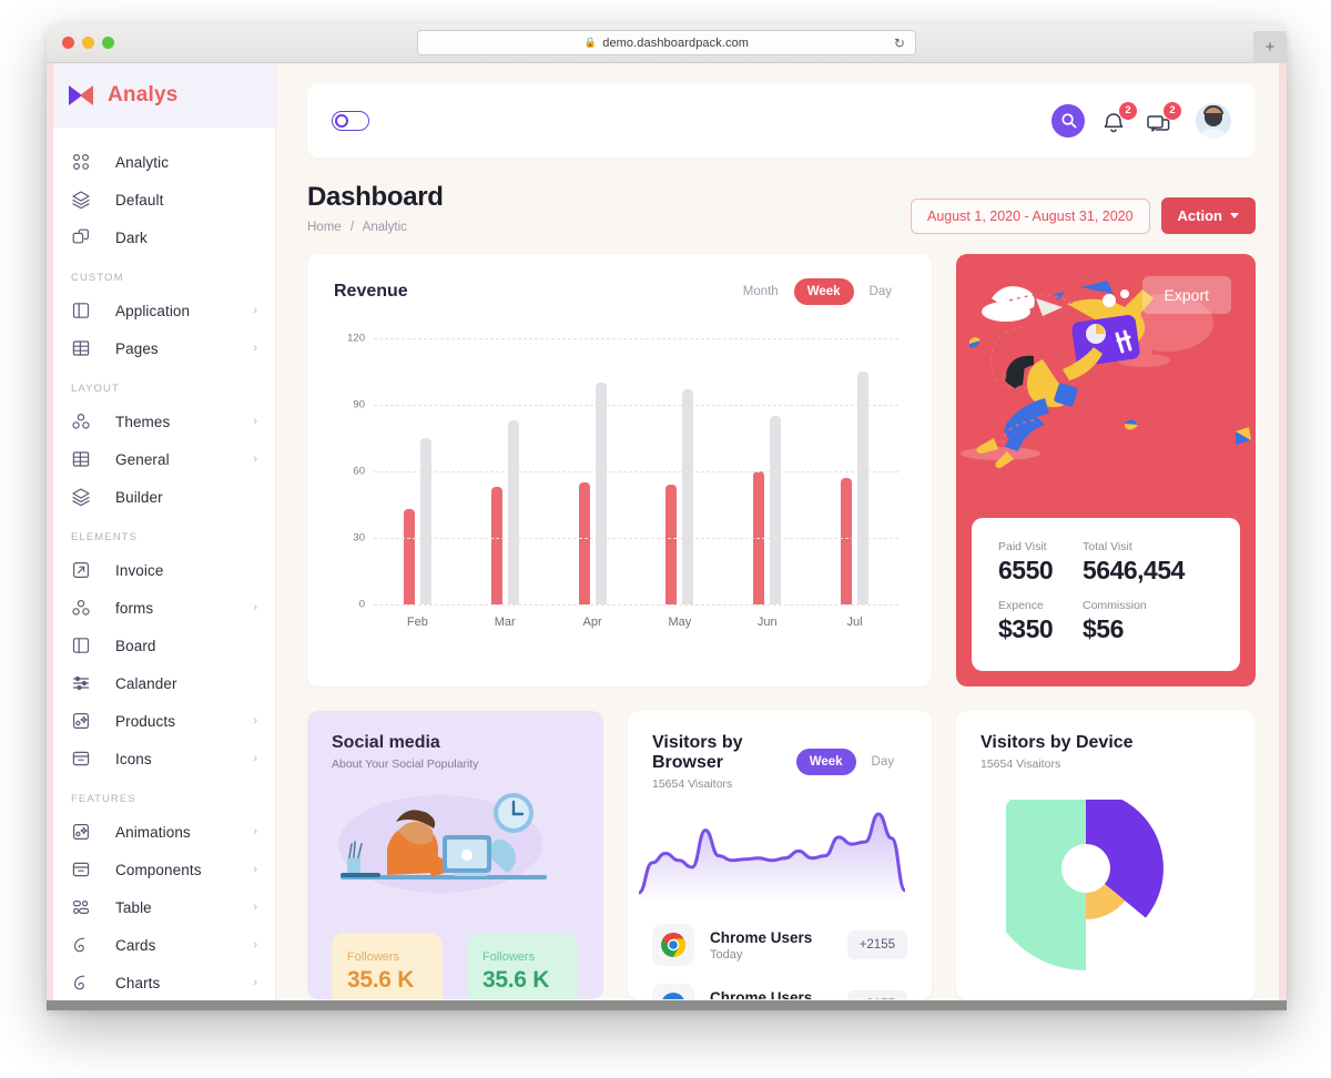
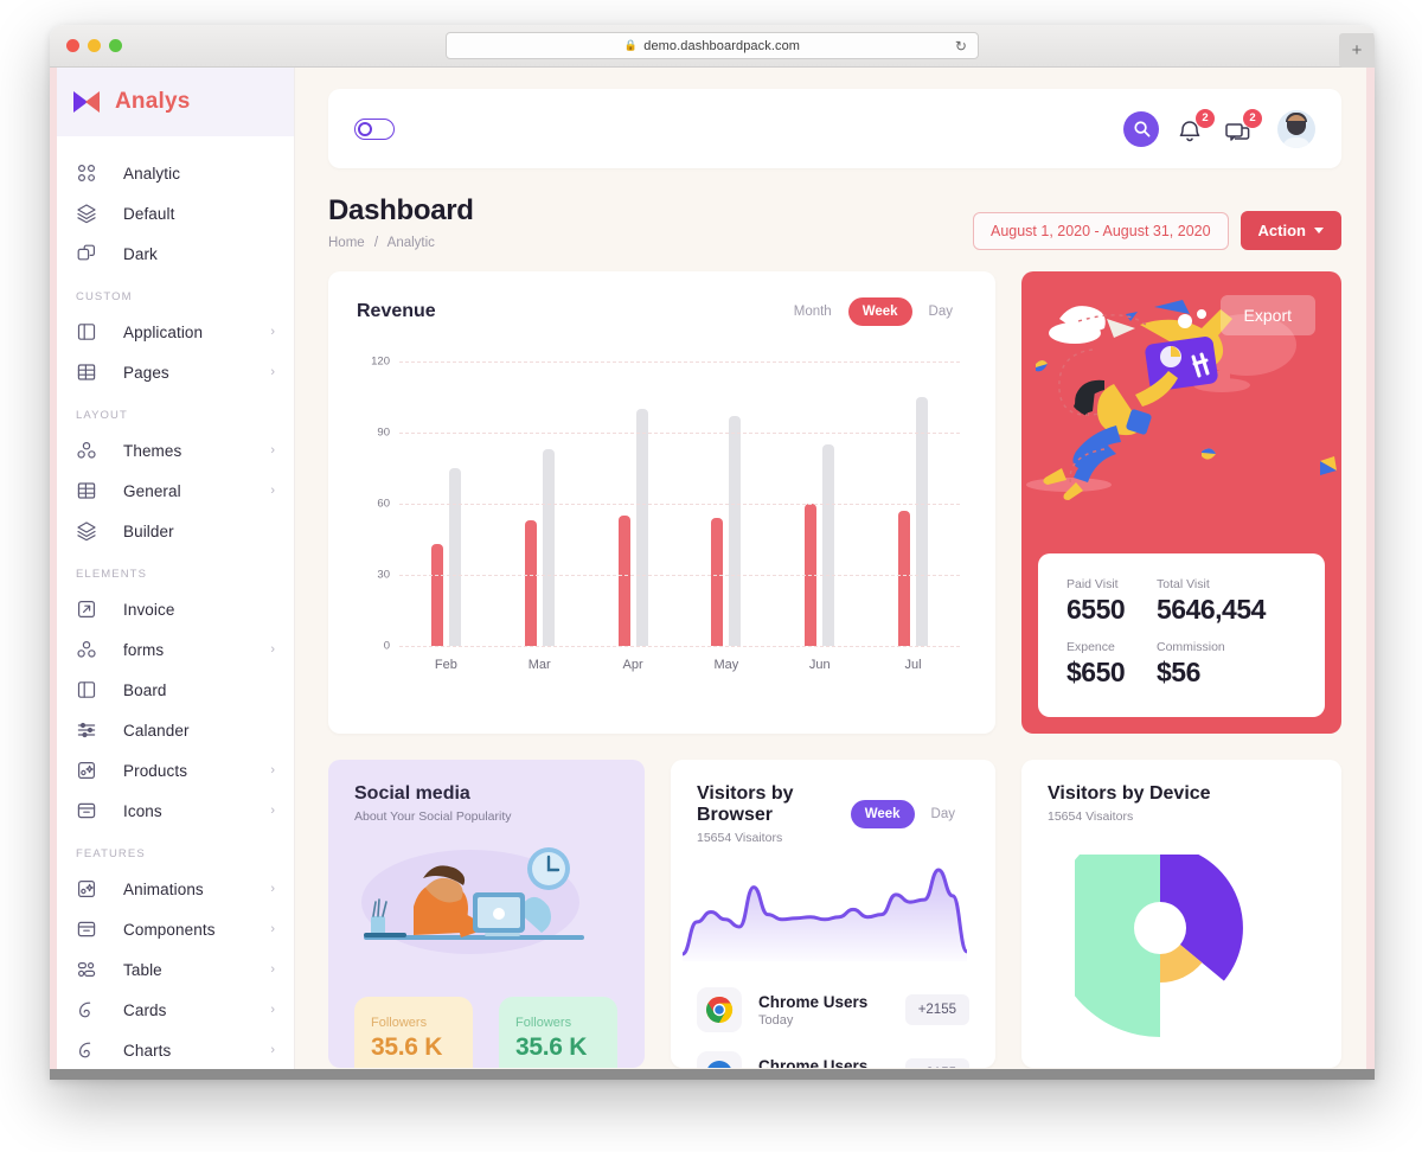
  🔒
  demo.dashboardpack.com
  ↻
  +
  Analys
  Analytic
  Default
  Dark
  CUSTOM
  Application
  ›
  Pages
  ›
  LAYOUT
  Themes
  ›
  General
  ›
  Builder
  ELEMENTS
  Invoice
  forms
  ›
  Board
  Calander
  Products
  ›
  Icons
  ›
  FEATURES
  Animations
  ›
  Components
  ›
  Table
  ›
  Cards
  ›
  Charts
  ›
  2
  2
  Dashboard
  Home / Analytic
  August 1, 2020 - August 31, 2020
  Action
  Revenue
  Month
  Week
  Day
  0
  30
  60
  90
  120
  Feb
  Mar
  Apr
  May
  Jun
  Jul
  Export
  Paid Visit
  Total Visit
  6550
  5646,454
  Expence
  Commission
- $350
+ $650
  $56
  Social media
  About Your Social Popularity
  Followers
  35.6 K
  Followers
  35.6 K
  Visitors by Browser
  15654 Visaitors
  Week
  Day
  Chrome Users
  Today
  +2155
  Chrome Users
  Visitors by Device
  15654 Visaitors
